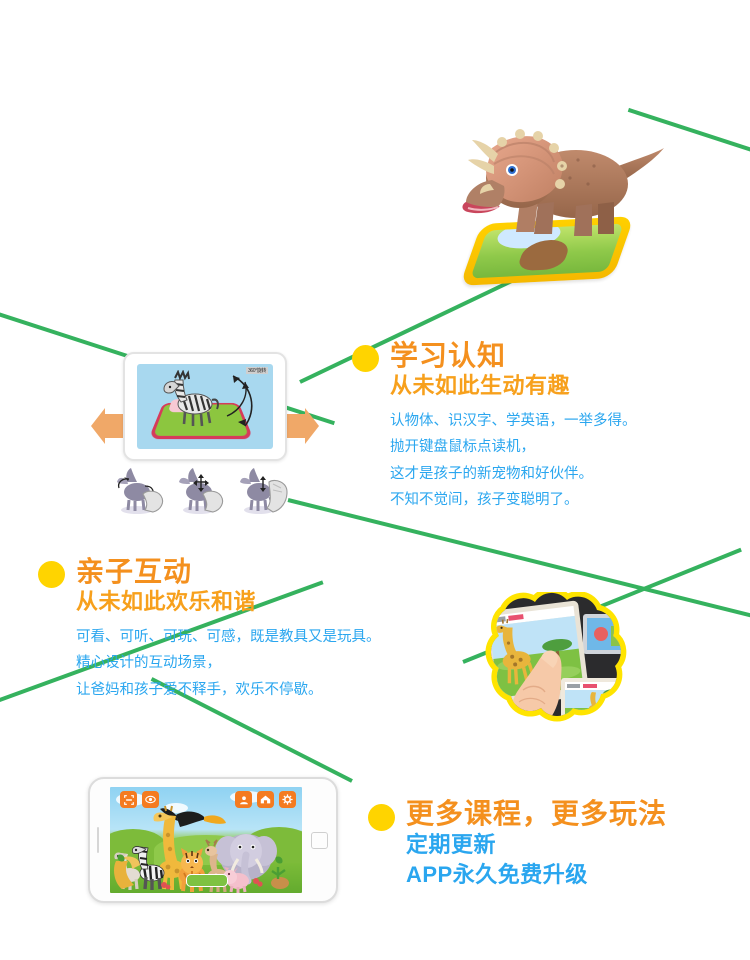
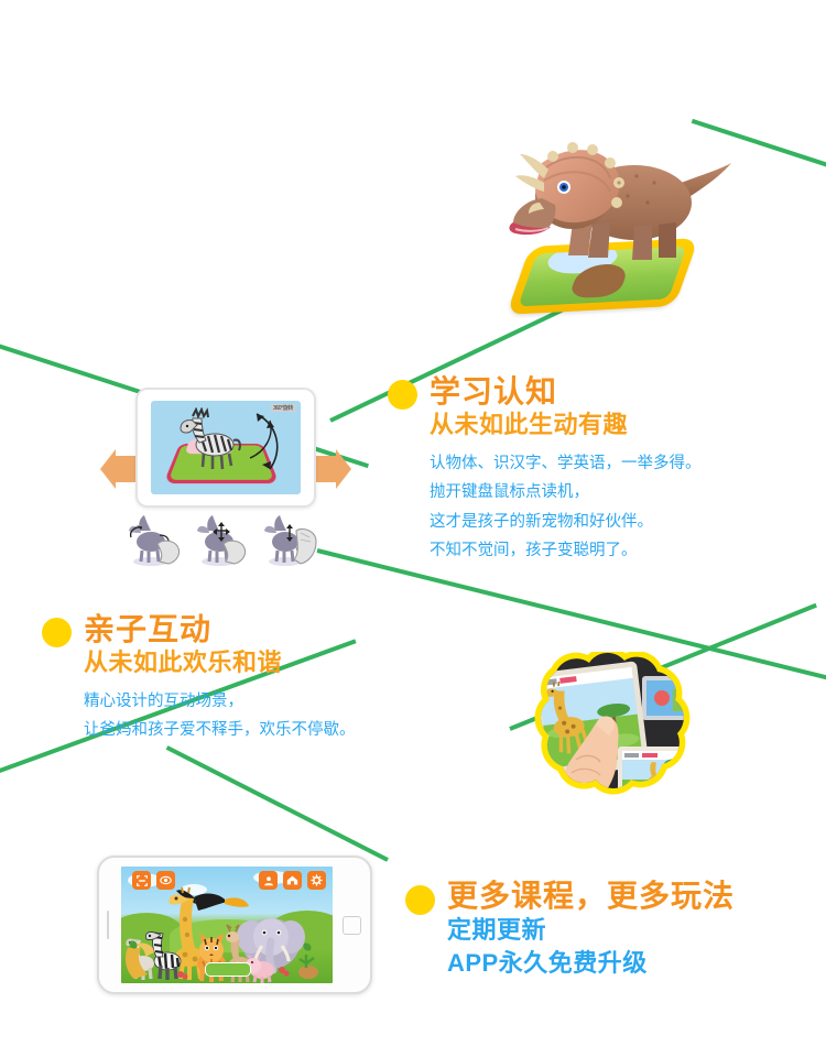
  学习认知
  从未如此生动有趣
  认物体、识汉字、学英语，一举多得。
  抛开键盘鼠标点读机，
  这才是孩子的新宠物和好伙伴。
  不知不觉间，孩子变聪明了。
  亲子互动
  从未如此欢乐和谐
- 可看、可听、可玩、可感，既是教具又是玩具。
  精心设计的互动场景，
  让爸妈和孩子爱不释手，欢乐不停歇。
  更多课程，更多玩法
  定期更新
  APP永久免费升级
